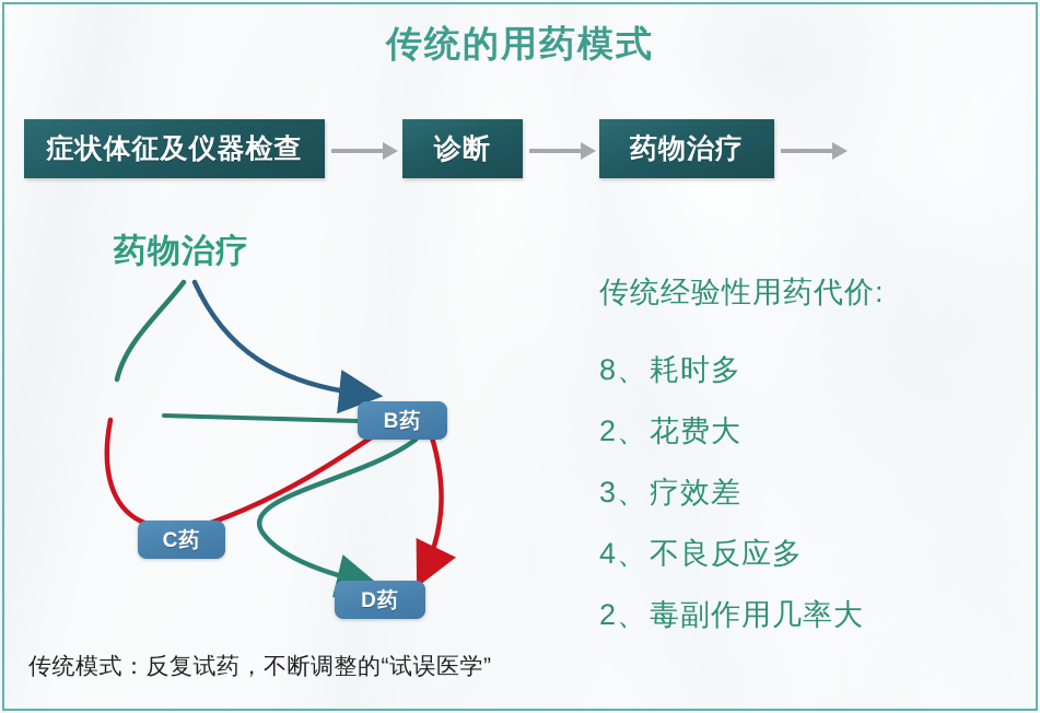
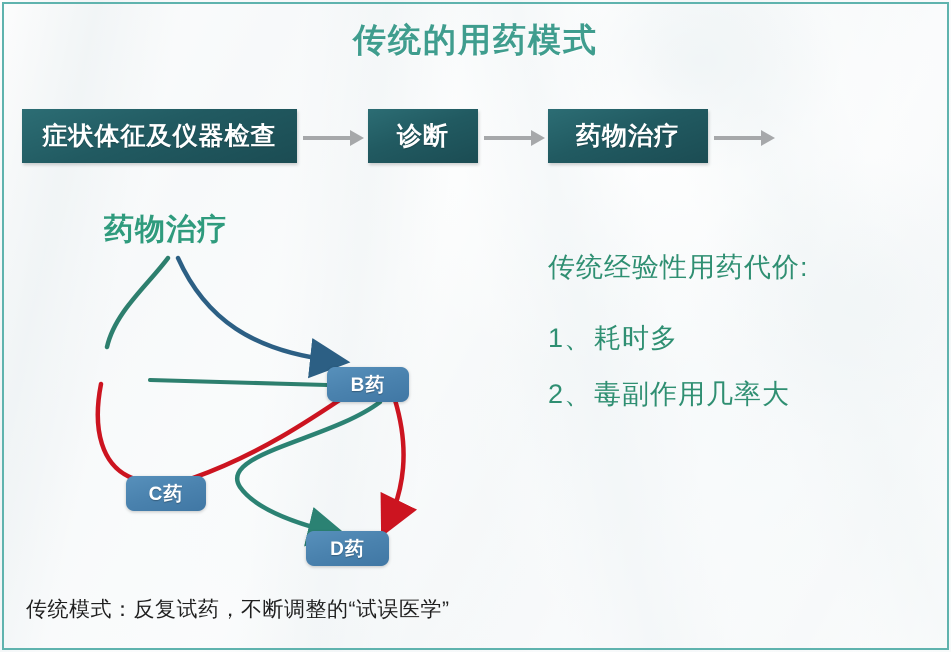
  传统的用药模式
  症状体征及仪器检查
  诊断
  药物治疗
  药物治疗
  B药
  C药
  D药
  传统经验性用药代价:
- 8、耗时多
+ 1、耗时多
- 2、花费大
- 3、疗效差
- 4、不良反应多
  2、毒副作用几率大
  传统模式：反复试药，不断调整的“试误医学”
